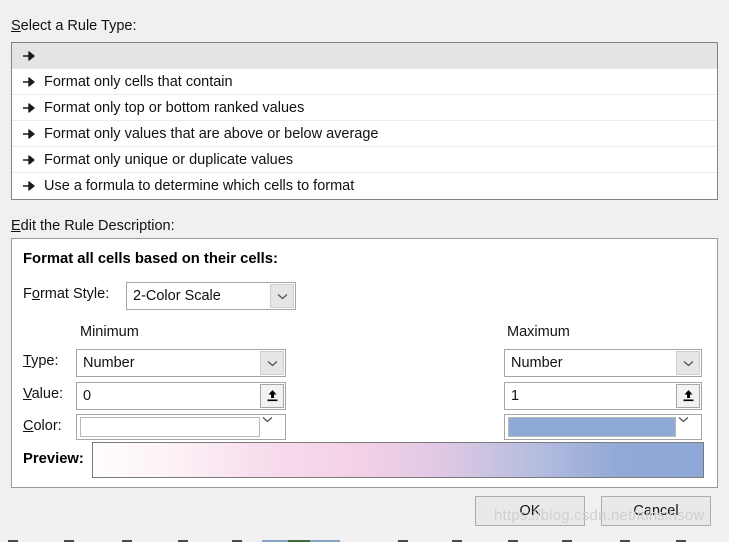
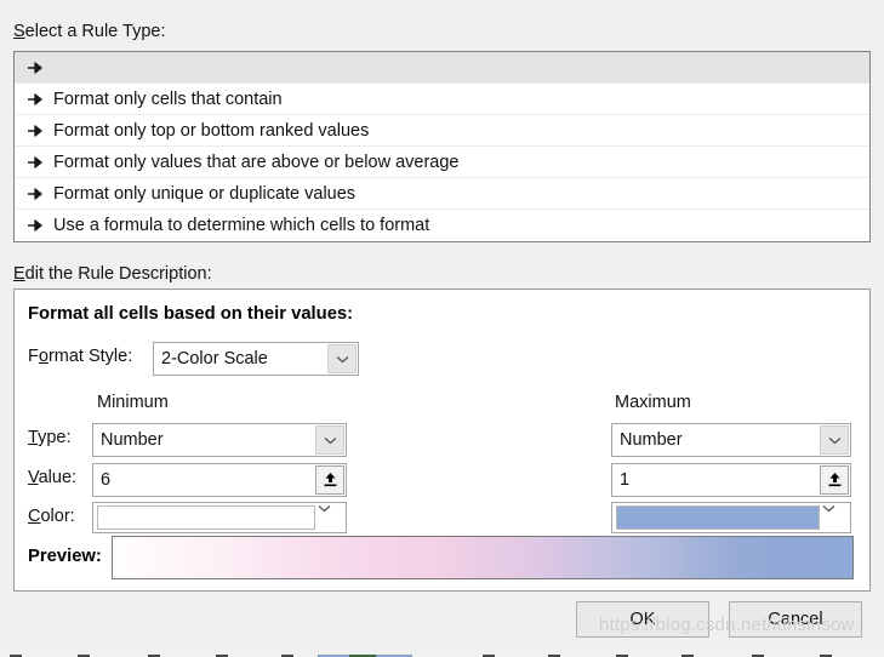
  Select a Rule Type:
  Format only cells that contain
  Format only top or bottom ranked values
  Format only values that are above or below average
  Format only unique or duplicate values
  Use a formula to determine which cells to format
  Edit the Rule Description:
- Format all cells based on their cells:
+ Format all cells based on their values:
  Format Style:
  2-Color Scale
  Minimum
  Maximum
  Type:
  Number
  Number
  Value:
- 0
+ 6
  1
  Color:
  Preview:
  OK
  Cancel
  https://blog.csdn.net/iuhsihsow
